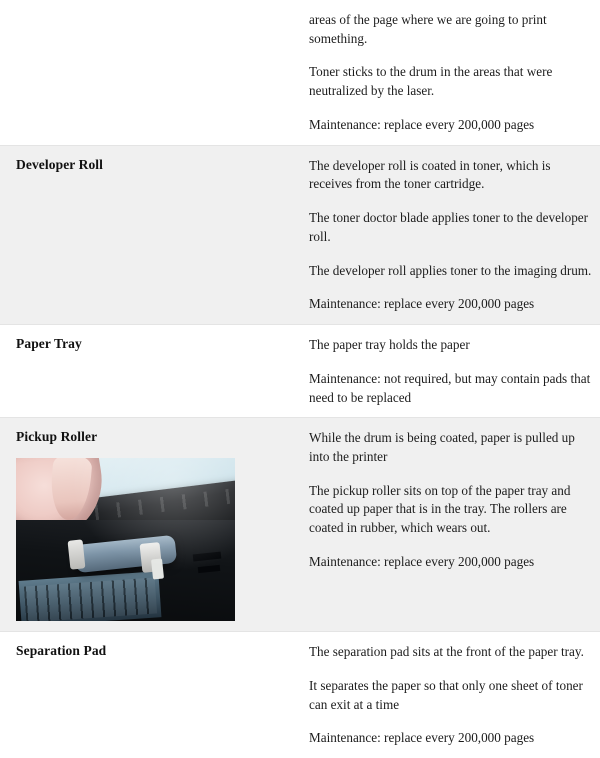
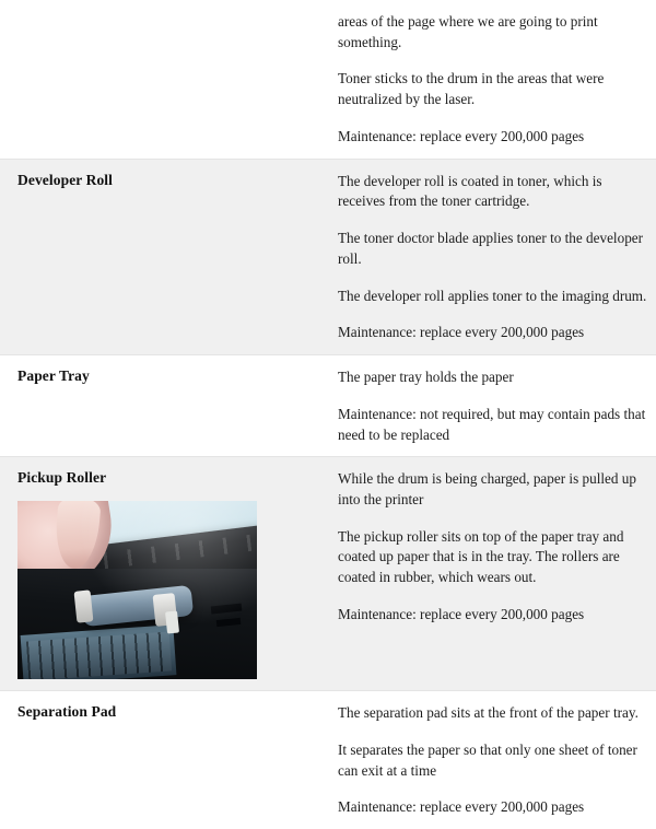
  areas of the page where we are going to print something.
  Toner sticks to the drum in the areas that were neutralized by the laser.
  Maintenance: replace every 200,000 pages
  Developer Roll
  The developer roll is coated in toner, which is receives from the toner cartridge.
  The toner doctor blade applies toner to the developer roll.
  The developer roll applies toner to the imaging drum.
  Maintenance: replace every 200,000 pages
  Paper Tray
  The paper tray holds the paper
  Maintenance: not required, but may contain pads that need to be replaced
  Pickup Roller
- While the drum is being coated, paper is pulled up into the printer
+ While the drum is being charged, paper is pulled up into the printer
  The pickup roller sits on top of the paper tray and coated up paper that is in the tray. The rollers are coated in rubber, which wears out.
  Maintenance: replace every 200,000 pages
  Separation Pad
  The separation pad sits at the front of the paper tray.
  It separates the paper so that only one sheet of toner can exit at a time
  Maintenance: replace every 200,000 pages
